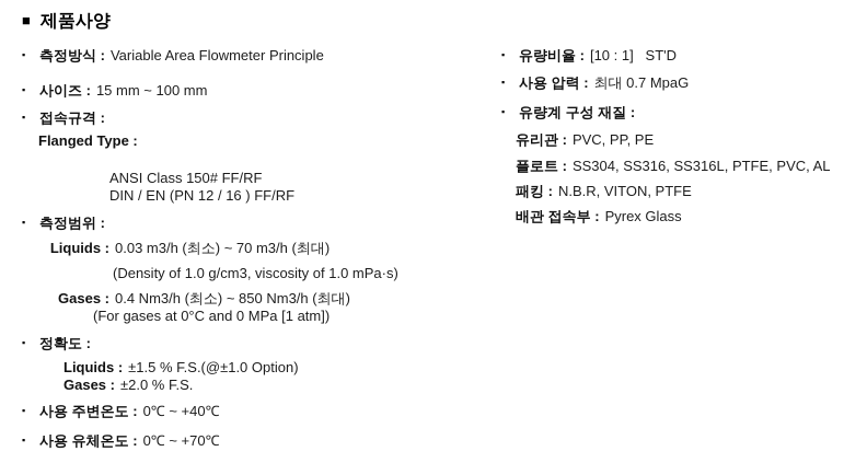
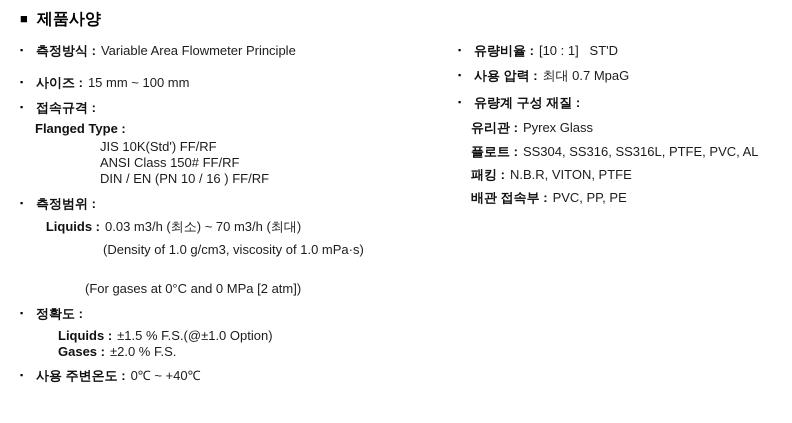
  ■ 제품사양
  ▪ 측정방식 : Variable Area Flowmeter Principle
  ▪ 사이즈 : 15 mm ~ 100 mm
  ▪ 접속규격 :
  Flanged Type :
+ JIS 10K(Std') FF/RF
  ANSI Class 150# FF/RF
- DIN / EN (PN 12 / 16 ) FF/RF
+ DIN / EN (PN 10 / 16 ) FF/RF
  ▪ 측정범위 :
  Liquids : 0.03 m3/h (최소) ~ 70 m3/h (최대)
  (Density of 1.0 g/cm3, viscosity of 1.0 mPa·s)
- Gases : 0.4 Nm3/h (최소) ~ 850 Nm3/h (최대)
- (For gases at 0°C and 0 MPa [1 atm])
+ (For gases at 0°C and 0 MPa [2 atm])
  ▪ 정확도 :
  Liquids : ±1.5 % F.S.(@±1.0 Option)
  Gases : ±2.0 % F.S.
  ▪ 사용 주변온도 : 0℃ ~ +40℃
- ▪ 사용 유체온도 : 0℃ ~ +70℃
  ▪ 유량비율 : [10 : 1] ST'D
  ▪ 사용 압력 : 최대 0.7 MpaG
  ▪ 유량계 구성 재질 :
- 유리관 : PVC, PP, PE
+ 유리관 : Pyrex Glass
  플로트 : SS304, SS316, SS316L, PTFE, PVC, AL
  패킹 : N.B.R, VITON, PTFE
- 배관 접속부 : Pyrex Glass
+ 배관 접속부 : PVC, PP, PE
